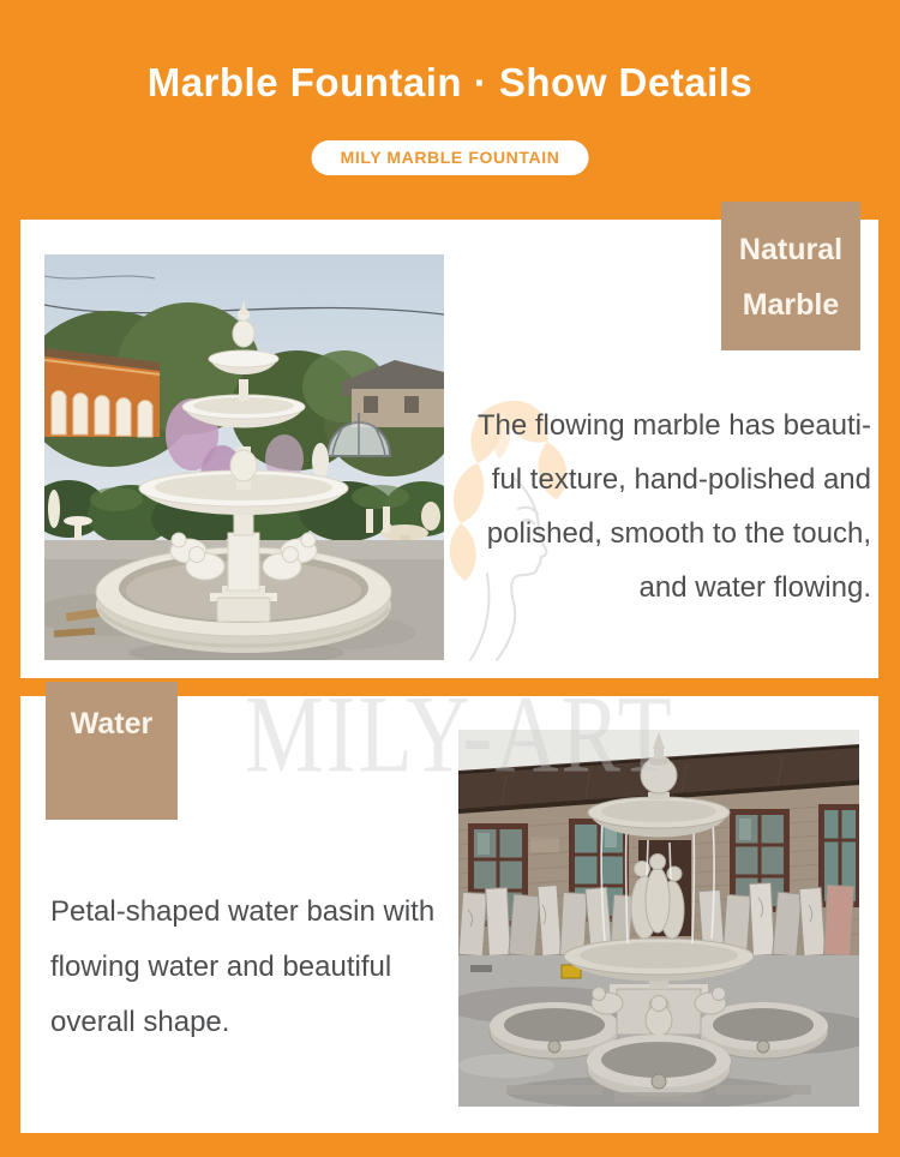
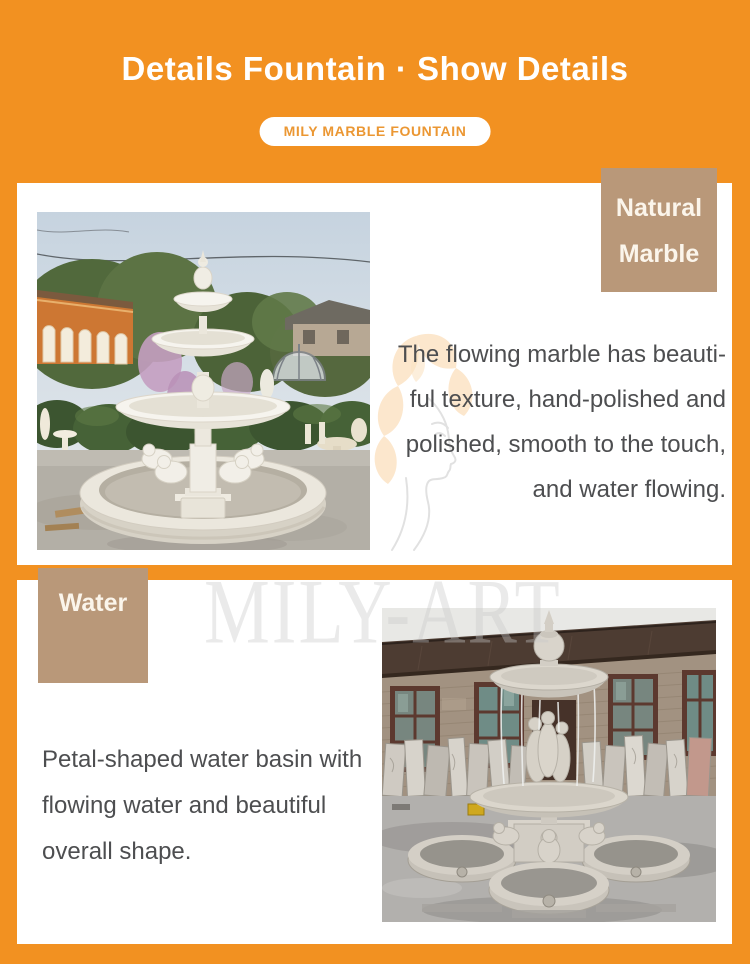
- Marble Fountain · Show Details
+ Details Fountain · Show Details
  MILY MARBLE FOUNTAIN
  MILY-ART
  Natural
  Marble
  Water
  The flowing marble has beauti-
  ful texture, hand-polished and
  polished, smooth to the touch,
  and water flowing.
  Petal-shaped water basin with
  flowing water and beautiful
  overall shape.
